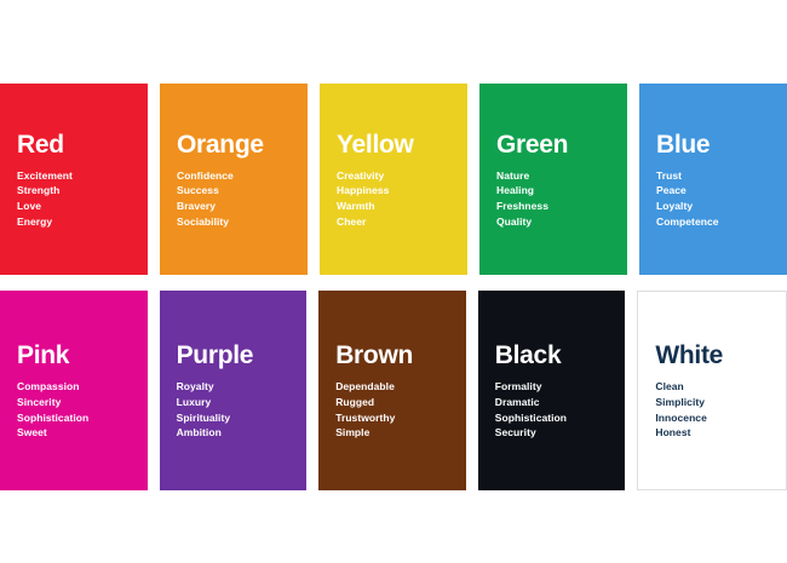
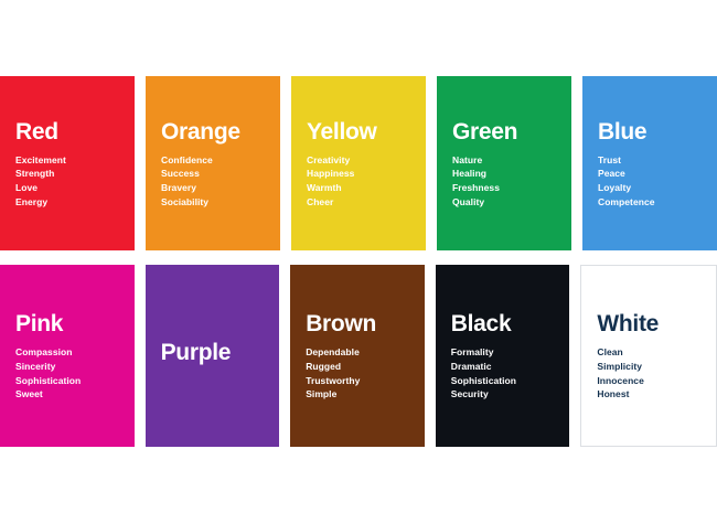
  Red
  Excitement
  Strength
  Love
  Energy
  Orange
  Confidence
  Success
  Bravery
  Sociability
  Yellow
  Creativity
  Happiness
  Warmth
  Cheer
  Green
  Nature
  Healing
  Freshness
  Quality
  Blue
  Trust
  Peace
  Loyalty
  Competence
  Pink
  Compassion
  Sincerity
  Sophistication
  Sweet
  Purple
- Royalty
- Luxury
- Spirituality
- Ambition
  Brown
  Dependable
  Rugged
  Trustworthy
  Simple
  Black
  Formality
  Dramatic
  Sophistication
  Security
  White
  Clean
  Simplicity
  Innocence
  Honest
